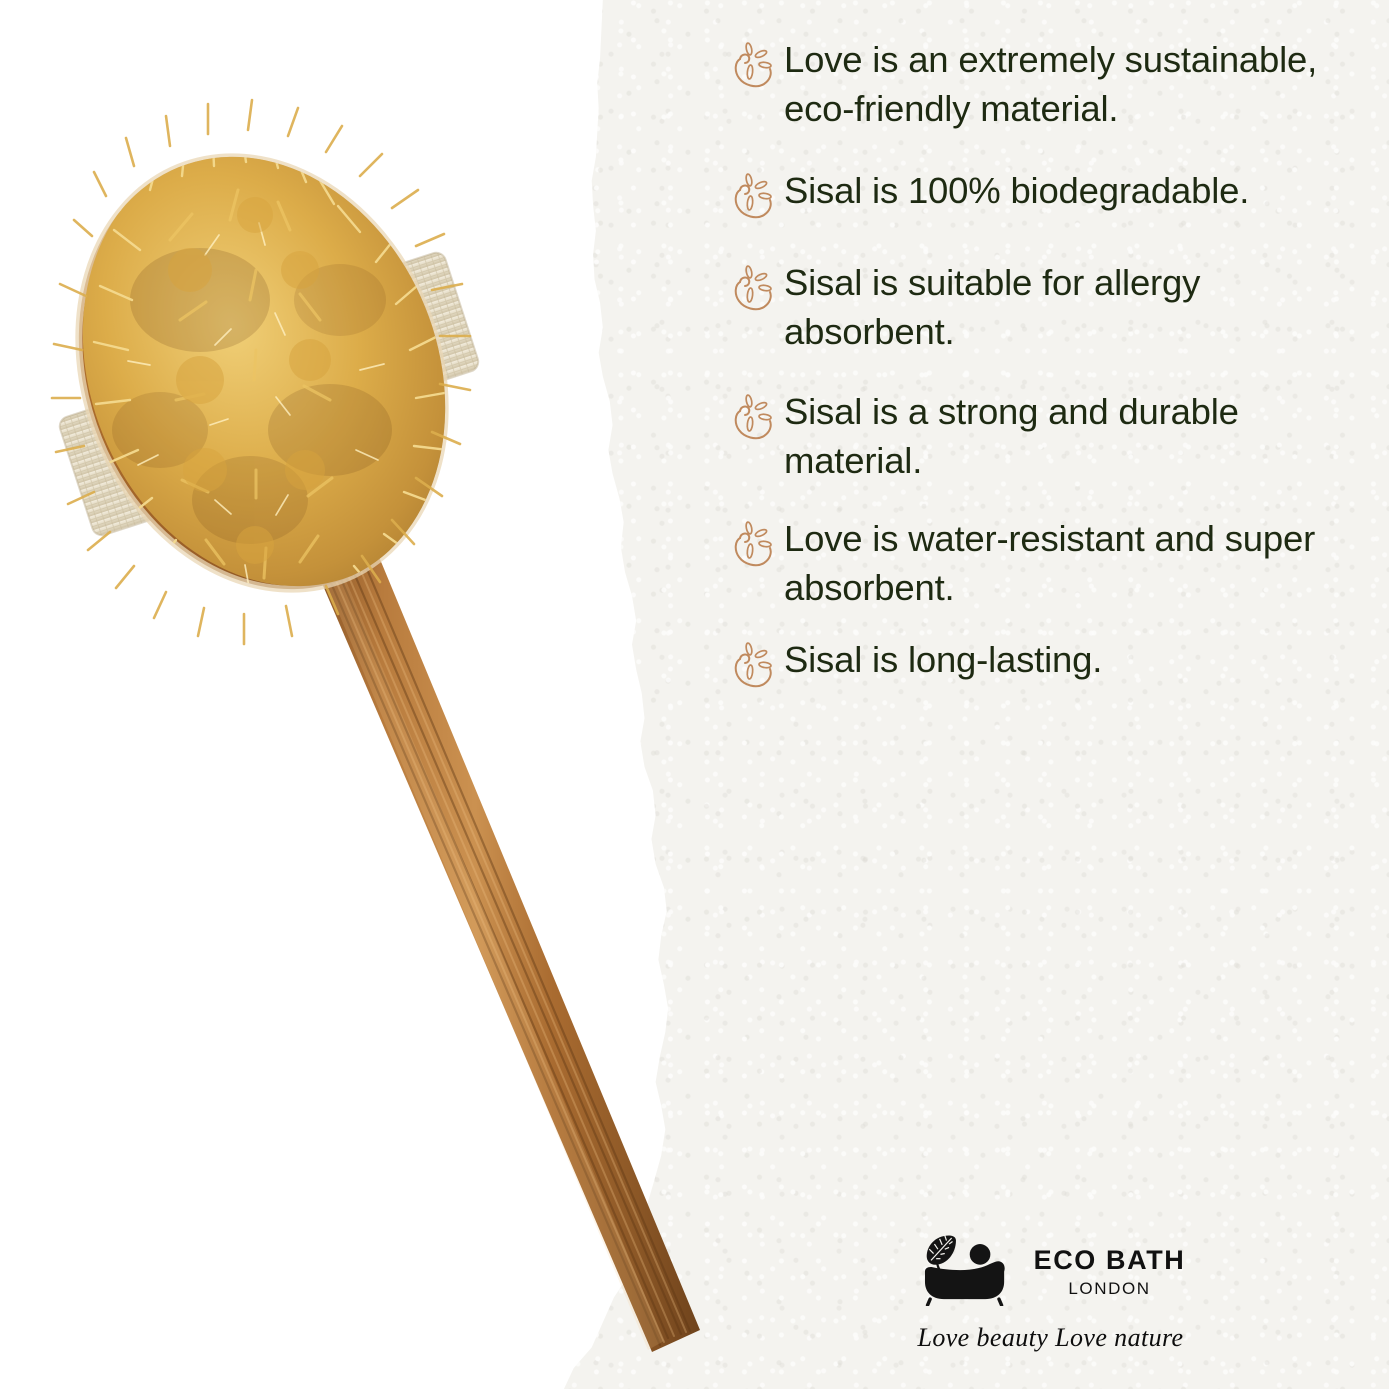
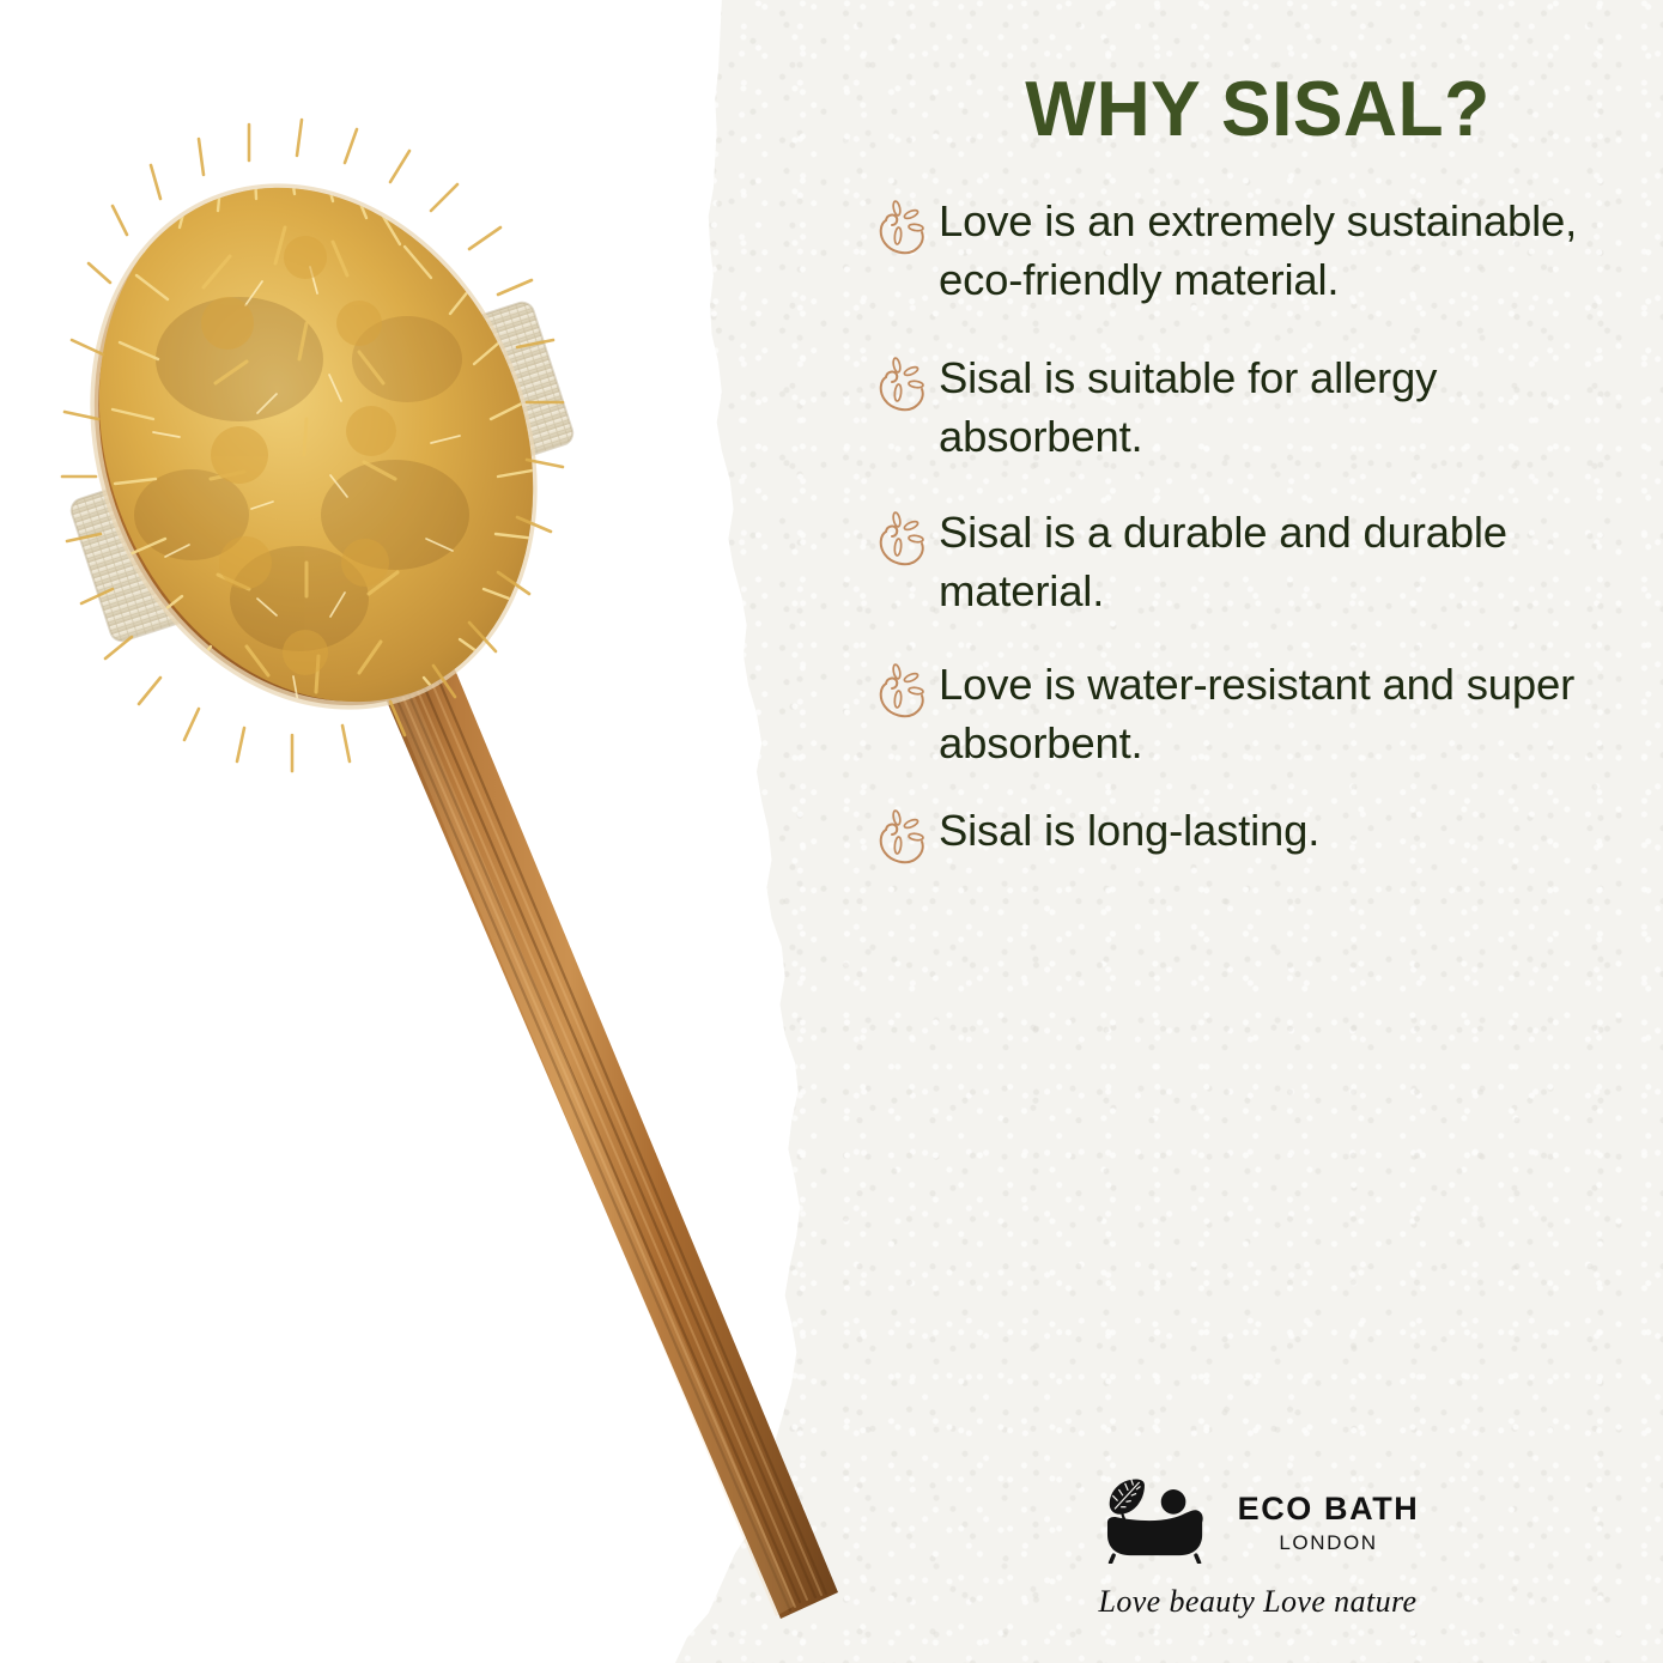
+ WHY SISAL?
  Love is an extremely sustainable, eco-friendly material.
- Sisal is 100% biodegradable.
  Sisal is suitable for allergy absorbent.
- Sisal is a strong and durable material.
+ Sisal is a durable and durable material.
  Love is water-resistant and super absorbent.
  Sisal is long-lasting.
  ECO BATH
  LONDON
  Love beauty Love nature
